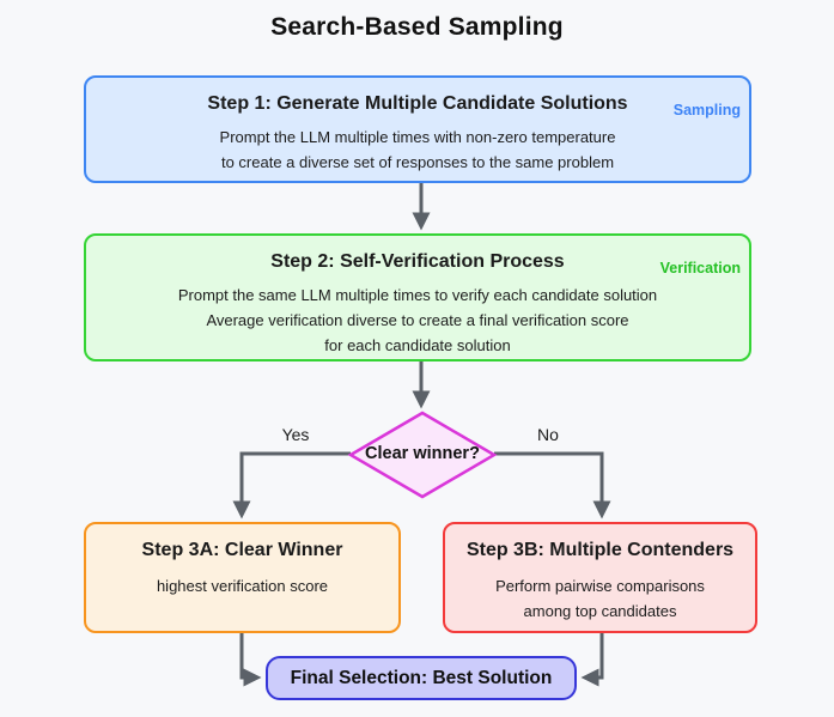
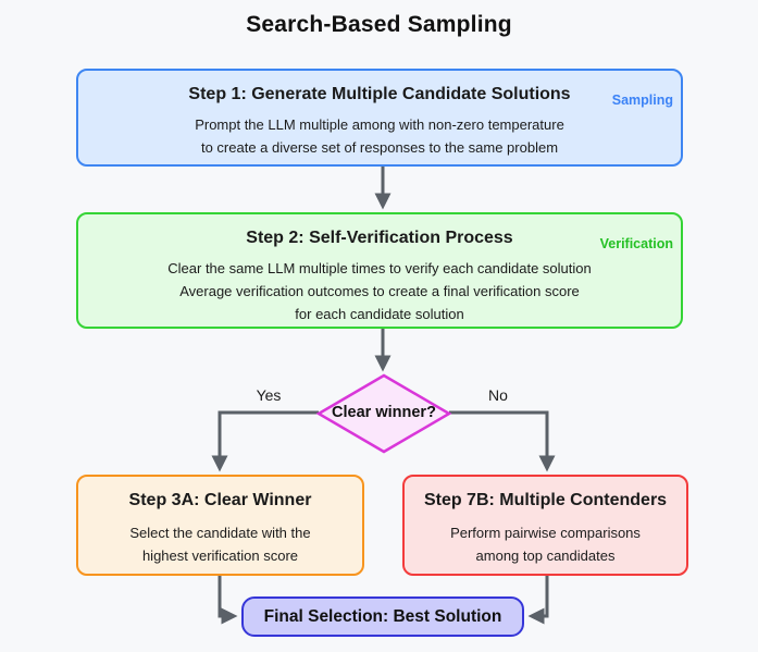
  Search-Based Sampling
  Step 1: Generate Multiple Candidate Solutions
  Sampling
- Prompt the LLM multiple times with non-zero temperature
+ Prompt the LLM multiple among with non-zero temperature
  to create a diverse set of responses to the same problem
  Step 2: Self-Verification Process
  Verification
- Prompt the same LLM multiple times to verify each candidate solution
+ Clear the same LLM multiple times to verify each candidate solution
- Average verification diverse to create a final verification score
+ Average verification outcomes to create a final verification score
  for each candidate solution
  Clear winner?
  Yes
  No
  Step 3A: Clear Winner
+ Select the candidate with the
  highest verification score
- Step 3B: Multiple Contenders
+ Step 7B: Multiple Contenders
  Perform pairwise comparisons
  among top candidates
  Final Selection: Best Solution
